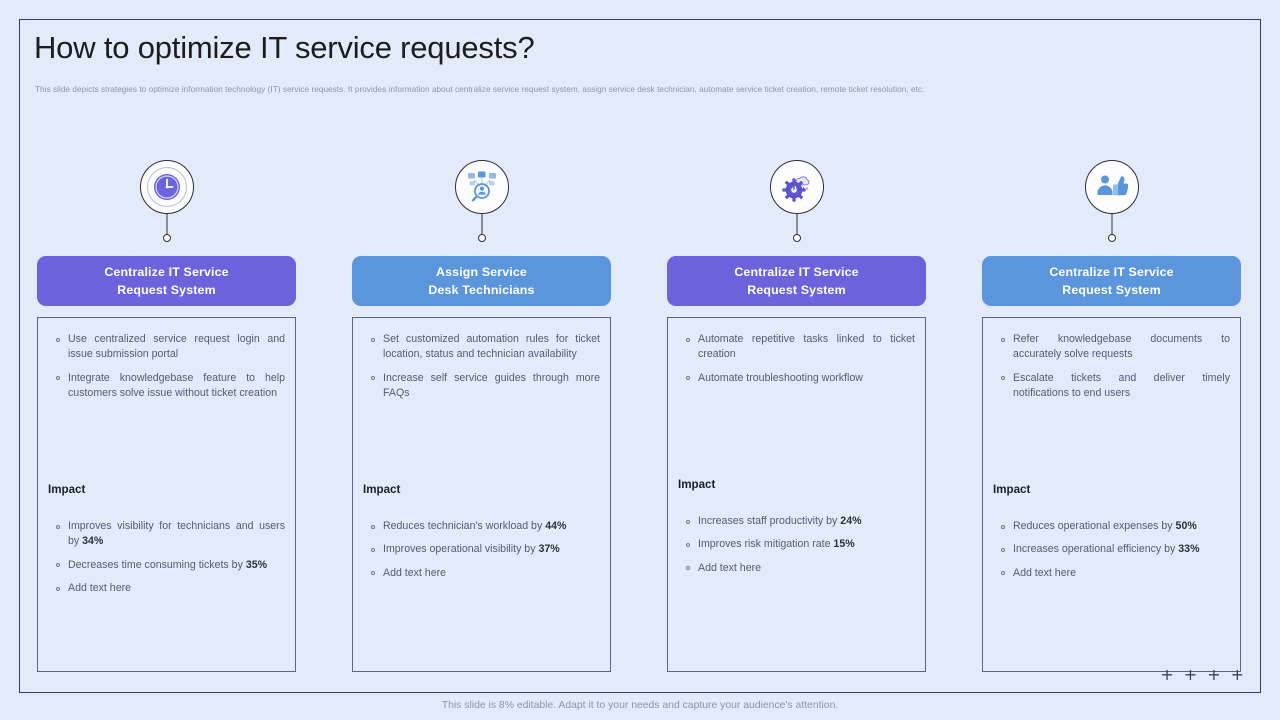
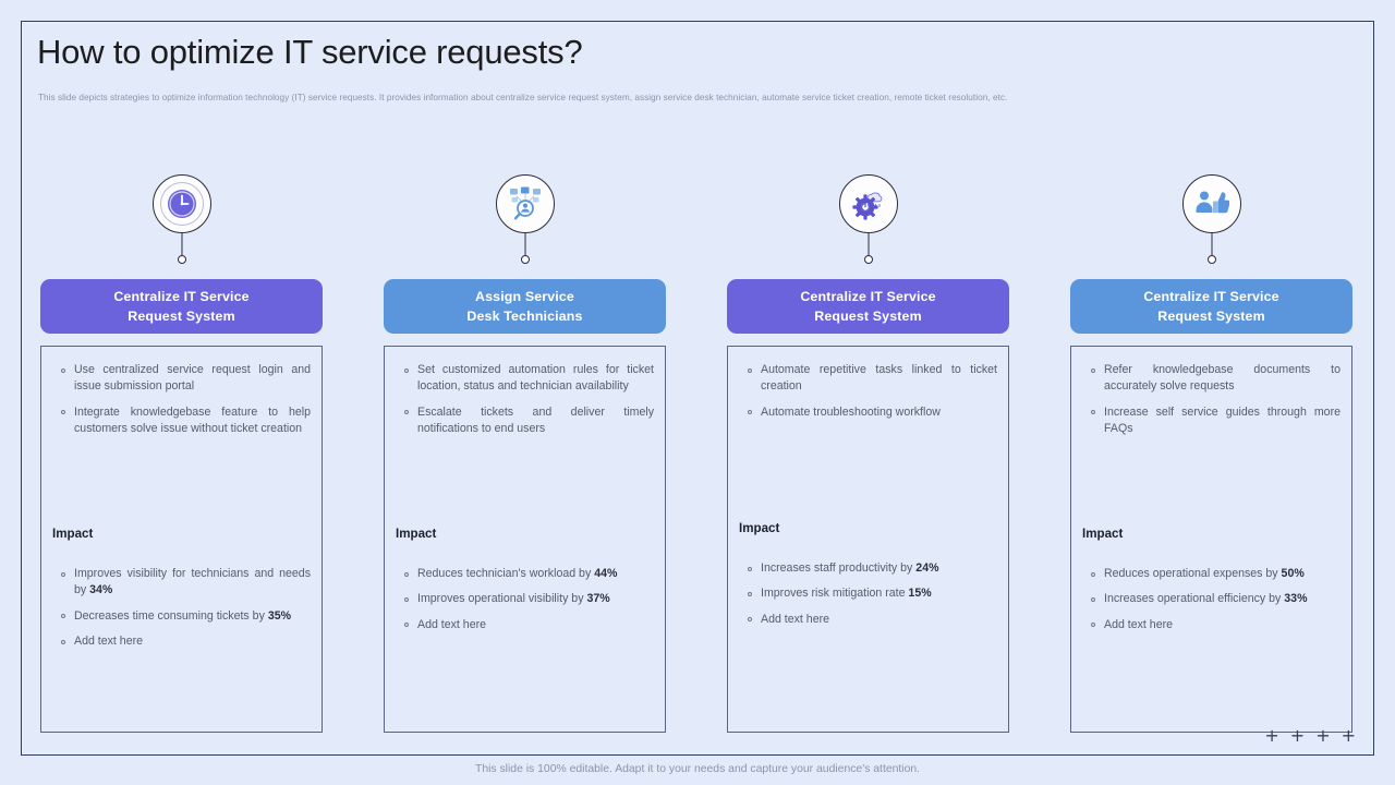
  How to optimize IT service requests?
  This slide depicts strategies to optimize information technology (IT) service requests. It provides information about centralize service request system, assign service desk technician, automate service ticket creation, remote ticket resolution, etc.
  Centralize IT Service
  Request System
  Use centralized service request login and issue submission portal
  Integrate knowledgebase feature to help customers solve issue without ticket creation
  Impact
- Improves visibility for technicians and users by 34%
+ Improves visibility for technicians and needs by 34%
  Decreases time consuming tickets by 35%
  Add text here
  Assign Service
  Desk Technicians
  Set customized automation rules for ticket location, status and technician availability
- Increase self service guides through more FAQs
+ Escalate tickets and deliver timely notifications to end users
  Impact
  Reduces technician's workload by 44%
  Improves operational visibility by 37%
  Add text here
  Centralize IT Service
  Request System
  Automate repetitive tasks linked to ticket creation
  Automate troubleshooting workflow
  Impact
  Increases staff productivity by 24%
  Improves risk mitigation rate 15%
  Add text here
  Centralize IT Service
  Request System
  Refer knowledgebase documents to accurately solve requests
- Escalate tickets and deliver timely notifications to end users
+ Increase self service guides through more FAQs
  Impact
  Reduces operational expenses by 50%
  Increases operational efficiency by 33%
  Add text here
  +
  +
  +
  +
- This slide is 8% editable. Adapt it to your needs and capture your audience's attention.
+ This slide is 100% editable. Adapt it to your needs and capture your audience's attention.
